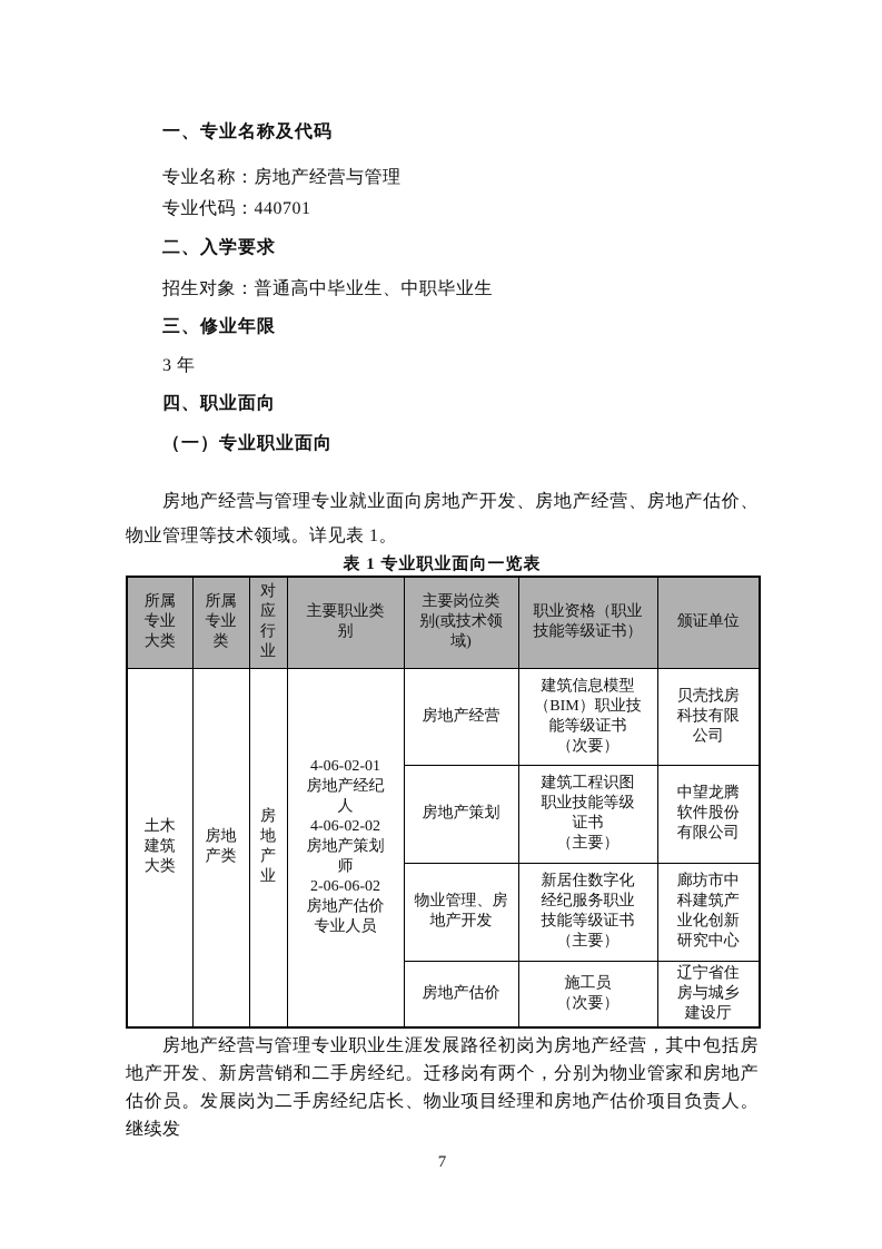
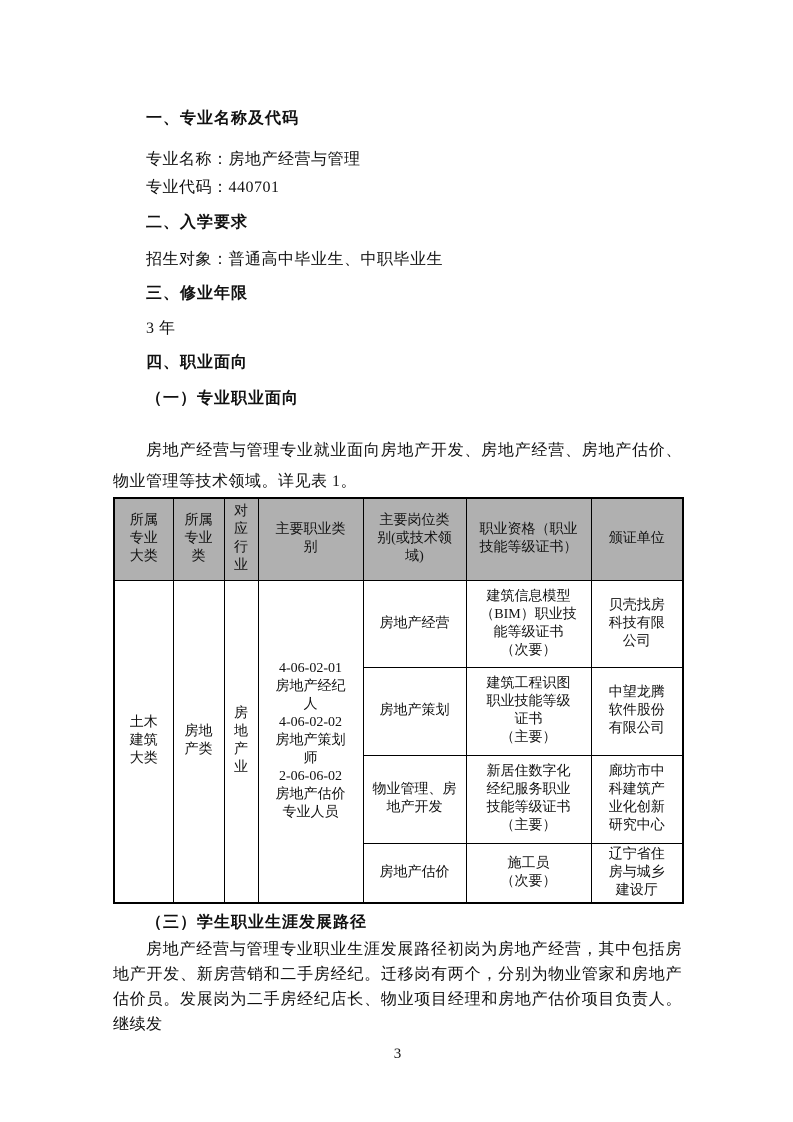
  一、专业名称及代码
  专业名称：房地产经营与管理
  专业代码：440701
  二、入学要求
  招生对象：普通高中毕业生、中职毕业生
  三、修业年限
  3 年
  四、职业面向
  （一）专业职业面向
  房地产经营与管理专业就业面向房地产开发、房地产经营、房地产估价、物业管理等技术领域。详见表 1。
- 表 1 专业职业面向一览表
  所属 专业 大类	所属 专业 类	对 应 行 业	主要职业类 别	主要岗位类 别(或技术领 域)	职业资格（职业 技能等级证书）	颁证单位
  土木 建筑 大类	房地 产类	房 地 产 业	4-06-02-01 房地产经纪 人 4-06-02-02 房地产策划 师 2-06-06-02 房地产估价 专业人员	房地产经营	建筑信息模型 （BIM）职业技 能等级证书 （次要）	贝壳找房 科技有限 公司
  房地产策划	建筑工程识图 职业技能等级 证书 （主要）	中望龙腾 软件股份 有限公司
  物业管理、房 地产开发	新居住数字化 经纪服务职业 技能等级证书 （主要）	廊坊市中 科建筑产 业化创新 研究中心
  房地产估价	施工员 （次要）	辽宁省住 房与城乡 建设厅
+ （三）学生职业生涯发展路径
  房地产经营与管理专业职业生涯发展路径初岗为房地产经营，其中包括房地产开发、新房营销和二手房经纪。迁移岗有两个，分别为物业管家和房地产估价员。发展岗为二手房经纪店长、物业项目经理和房地产估价项目负责人。继续发
- 7
+ 3
